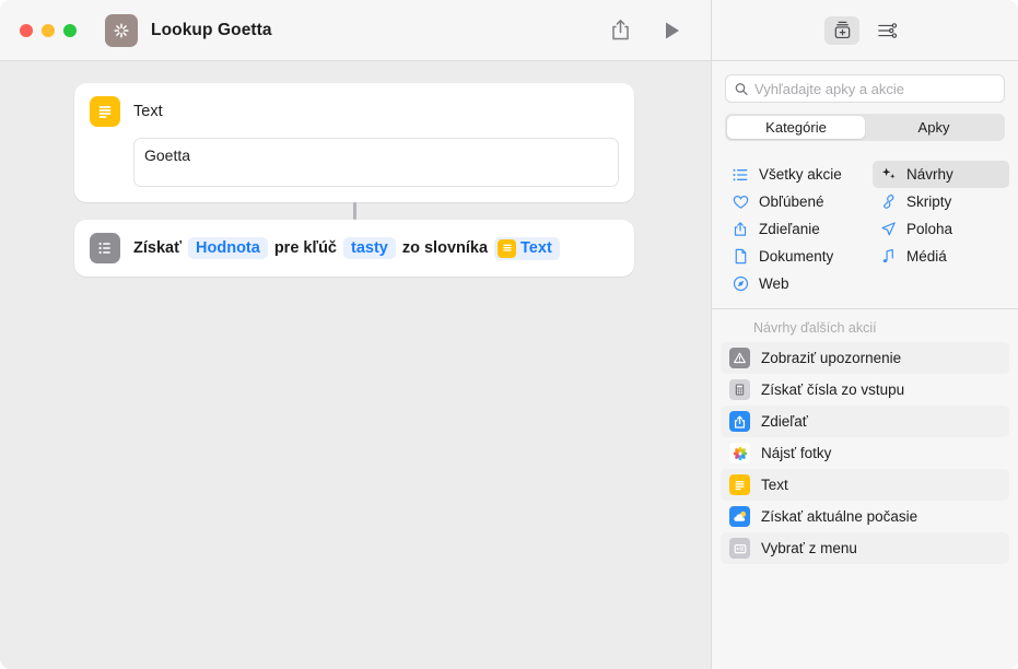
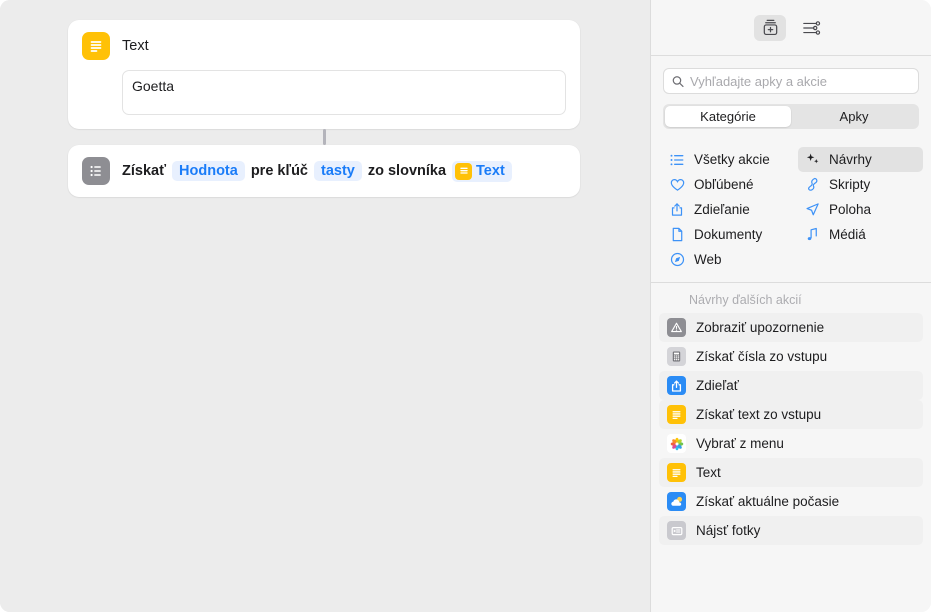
- Lookup Goetta
  Text
  Goetta
  Získať
  Hodnota
  pre kľúč
  tasty
  zo slovníka
  Text
  Vyhľadajte apky a akcie
  Kategórie
  Apky
  Všetky akcie
  Návrhy
  Obľúbené
  Skripty
  Zdieľanie
  Poloha
  Dokumenty
  Médiá
  Web
  Návrhy ďalších akcií
  Zobraziť upozornenie
  Získať čísla zo vstupu
  Zdieľať
+ Získať text zo vstupu
- Nájsť fotky
+ Vybrať z menu
  Text
  Získať aktuálne počasie
- Vybrať z menu
+ Nájsť fotky
